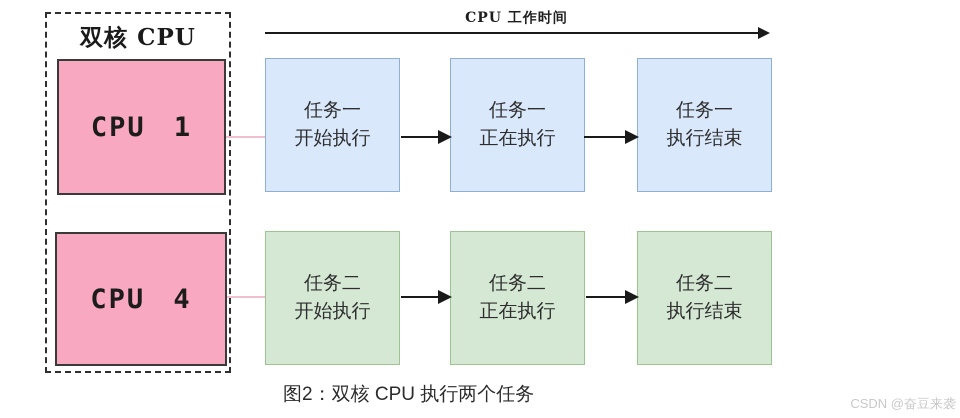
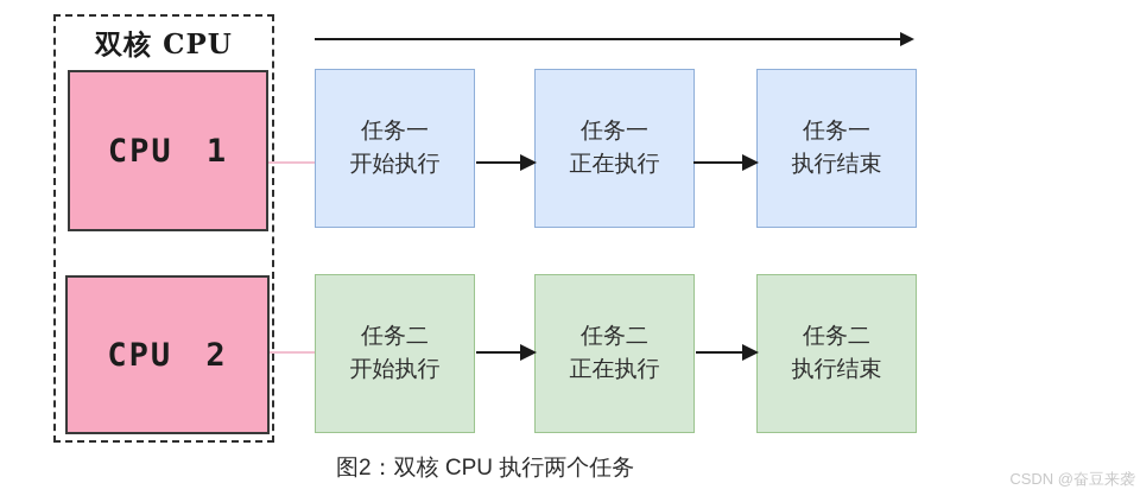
- CPU 工作时间
  双核 CPU
  CPU 1
- CPU 4
+ CPU 2
  任务一
  开始执行
  任务一
  正在执行
  任务一
  执行结束
  任务二
  开始执行
  任务二
  正在执行
  任务二
  执行结束
  图2：双核 CPU 执行两个任务
  CSDN @奋豆来袭
